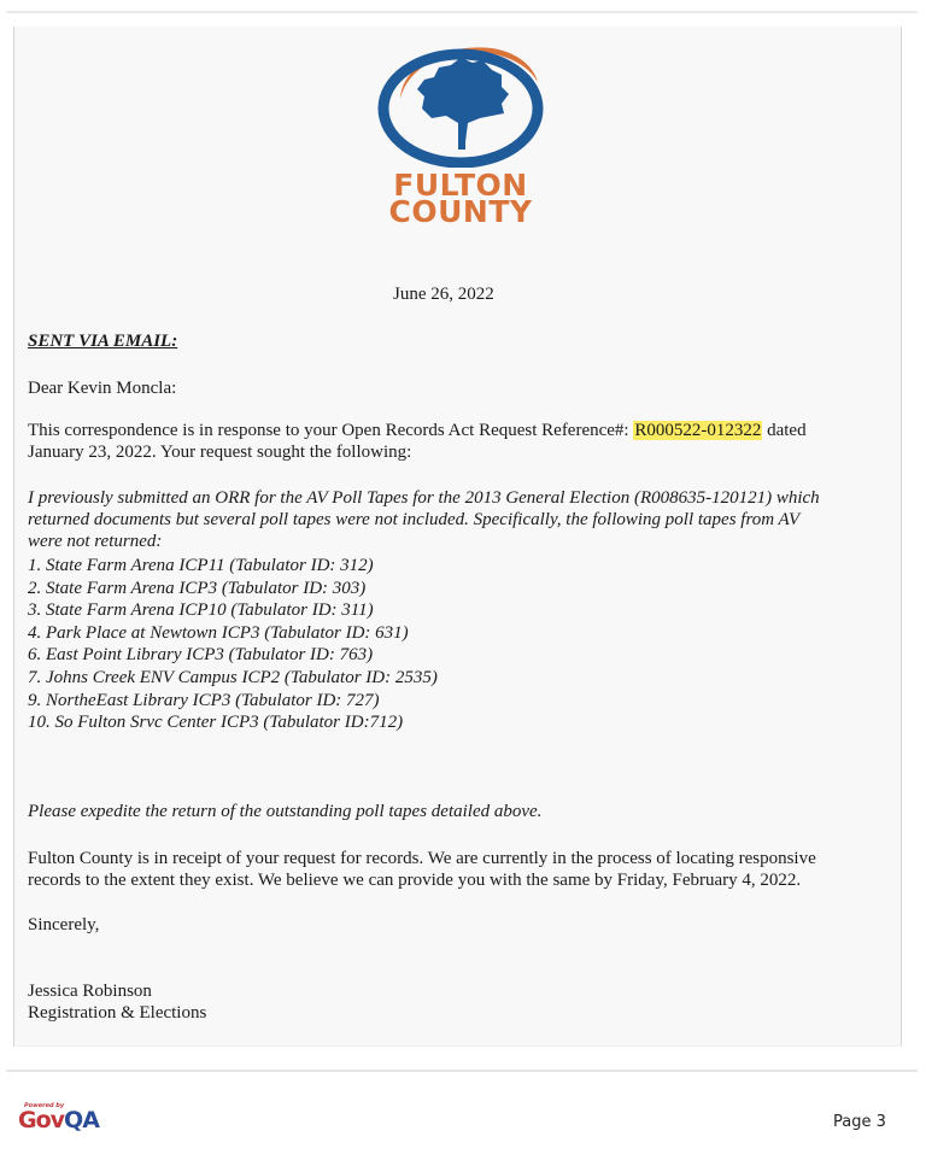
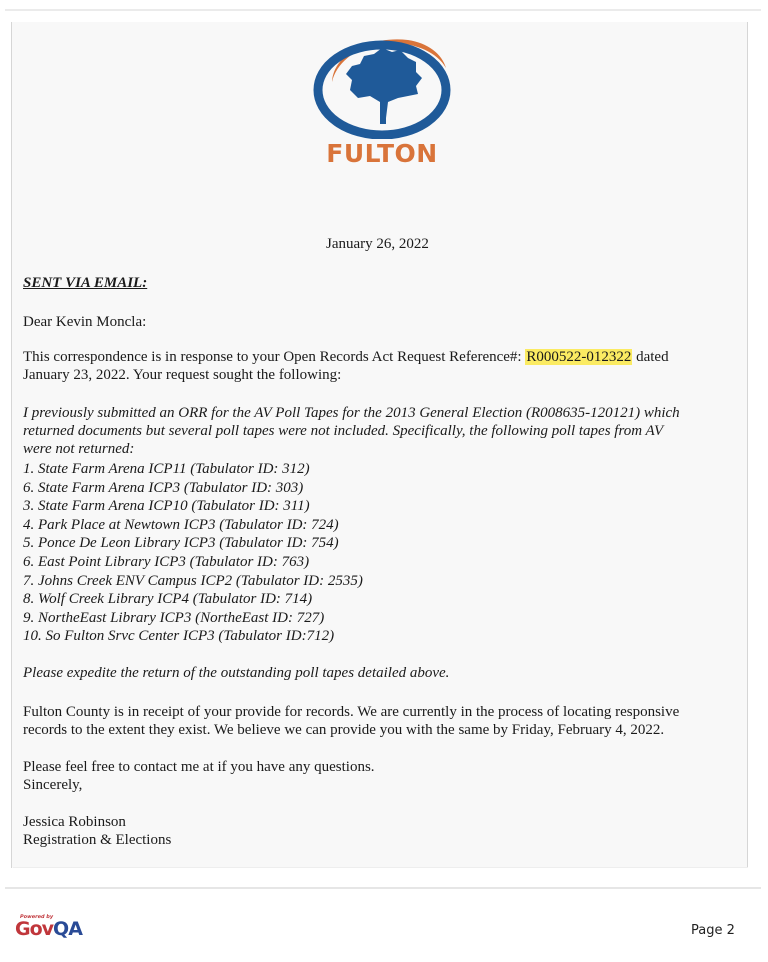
  FULTON
- COUNTY
- June 26, 2022
+ January 26, 2022
  SENT VIA EMAIL:
  Dear Kevin Moncla:
  This correspondence is in response to your Open Records Act Request Reference#: R000522-012322 dated
  January 23, 2022. Your request sought the following:
  I previously submitted an ORR for the AV Poll Tapes for the 2013 General Election (R008635-120121) which
  returned documents but several poll tapes were not included. Specifically, the following poll tapes from AV
  were not returned:
  1. State Farm Arena ICP11 (Tabulator ID: 312)
- 2. State Farm Arena ICP3 (Tabulator ID: 303)
+ 6. State Farm Arena ICP3 (Tabulator ID: 303)
  3. State Farm Arena ICP10 (Tabulator ID: 311)
- 4. Park Place at Newtown ICP3 (Tabulator ID: 631)
+ 4. Park Place at Newtown ICP3 (Tabulator ID: 724)
+ 5. Ponce De Leon Library ICP3 (Tabulator ID: 754)
  6. East Point Library ICP3 (Tabulator ID: 763)
  7. Johns Creek ENV Campus ICP2 (Tabulator ID: 2535)
+ 8. Wolf Creek Library ICP4 (Tabulator ID: 714)
- 9. NortheEast Library ICP3 (Tabulator ID: 727)
+ 9. NortheEast Library ICP3 (NortheEast ID: 727)
  10. So Fulton Srvc Center ICP3 (Tabulator ID:712)
  Please expedite the return of the outstanding poll tapes detailed above.
- Fulton County is in receipt of your request for records. We are currently in the process of locating responsive
+ Fulton County is in receipt of your provide for records. We are currently in the process of locating responsive
  records to the extent they exist. We believe we can provide you with the same by Friday, February 4, 2022.
+ Please feel free to contact me at if you have any questions.
  Sincerely,
  Jessica Robinson
  Registration & Elections
  GovQA
- Page 3
+ Page 2
